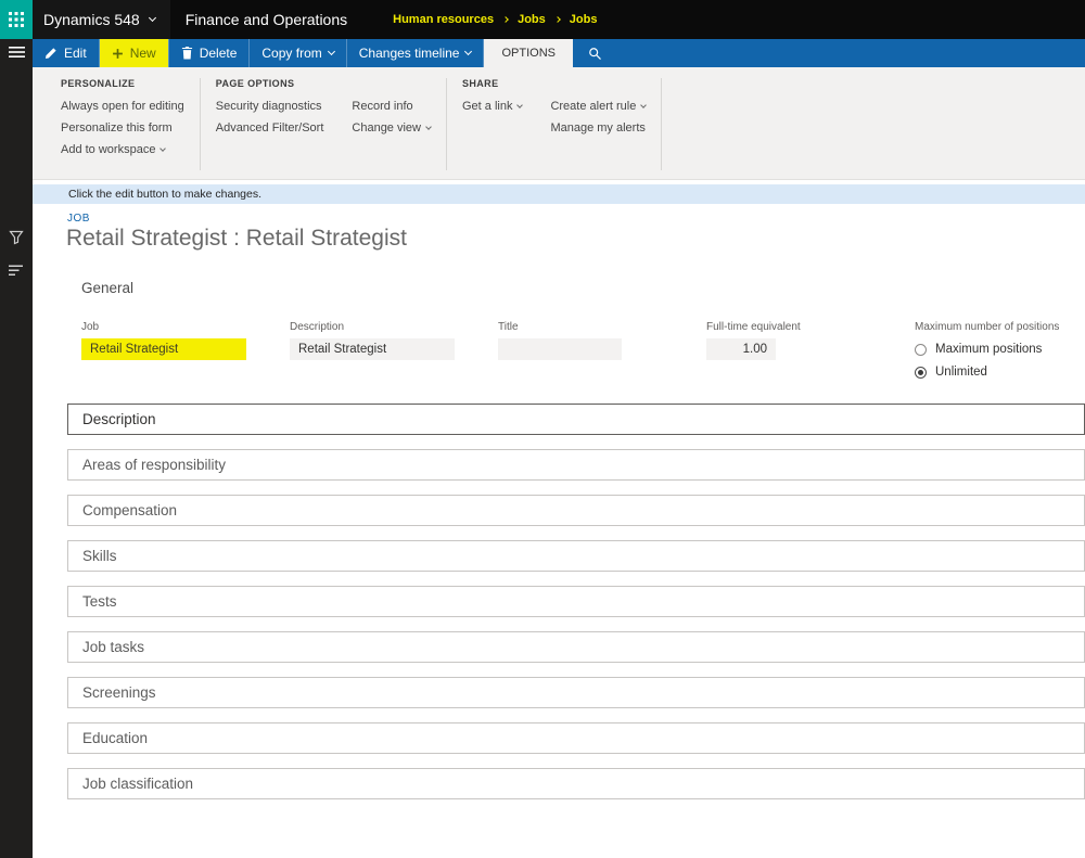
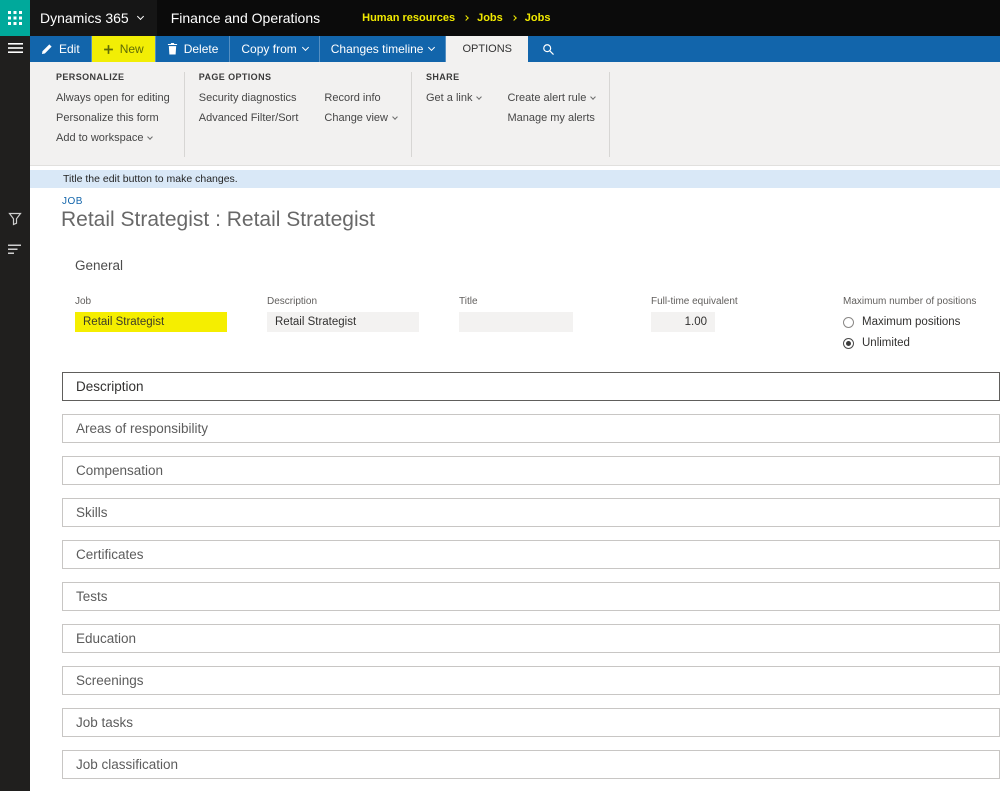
- Dynamics 548
+ Dynamics 365
  Finance and Operations
  Human resources
  Jobs
  Jobs
  Edit
  New
  Delete
  Copy from
  Changes timeline
  OPTIONS
  PERSONALIZE
  Always open for editing
  Personalize this form
  Add to workspace
  PAGE OPTIONS
  Security diagnostics
  Advanced Filter/Sort
  Record info
  Change view
  SHARE
  Get a link
  Create alert rule
  Manage my alerts
- Click the edit button to make changes.
+ Title the edit button to make changes.
  JOB
  Retail Strategist : Retail Strategist
  General
  Job
  Retail Strategist
  Description
  Retail Strategist
  Title
  Full-time equivalent
  1.00
  Maximum number of positions
  Maximum positions
  Unlimited
  Description
  Areas of responsibility
  Compensation
  Skills
+ Certificates
  Tests
- Job tasks
+ Education
  Screenings
- Education
+ Job tasks
  Job classification
